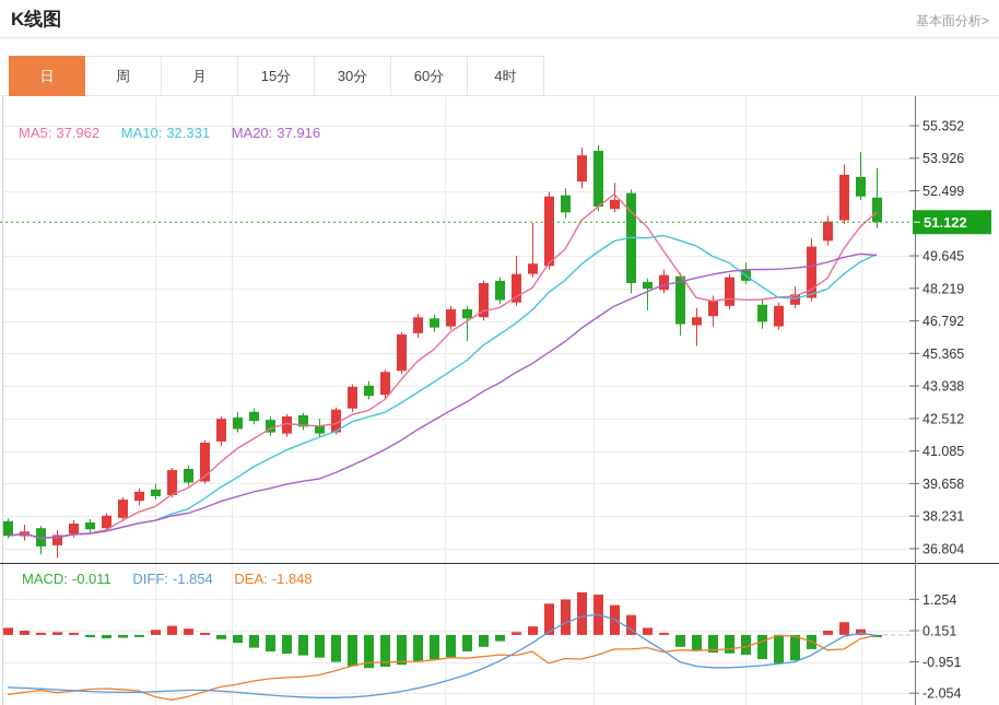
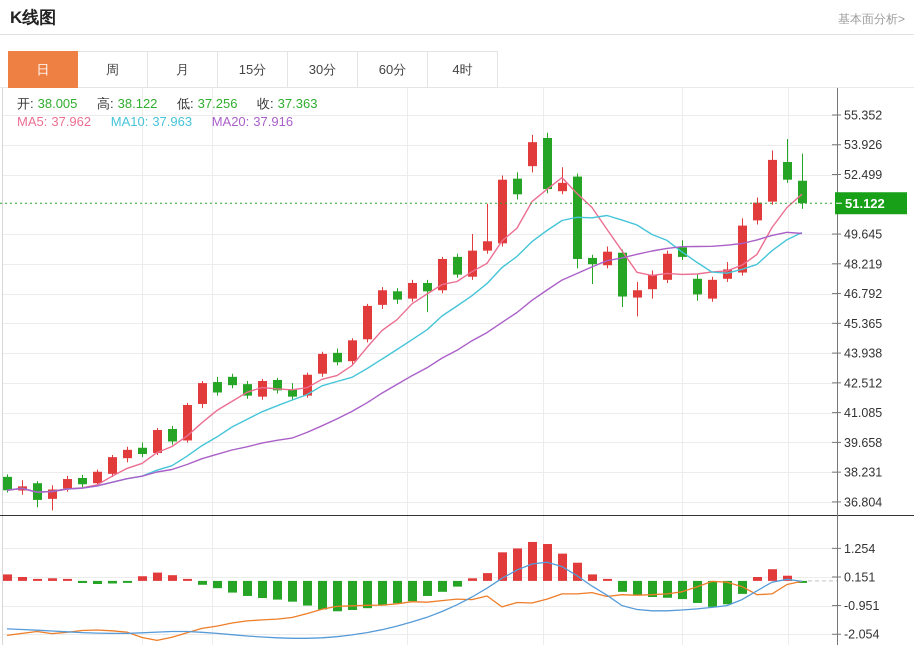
  K线图
  基本面分析>
  日
  周
  月
  15分
  30分
  60分
  4时
  55.352
  53.926
  52.499
  49.645
  48.219
  46.792
  45.365
  43.938
  42.512
  41.085
  39.658
  38.231
  36.804
  1.254
  0.151
  -0.951
  -2.054
  51.122
+ 开: 38.005 高: 38.122 低: 37.256 收: 37.363
- MA5: 37.962 MA10: 32.331 MA20: 37.916
+ MA5: 37.962 MA10: 37.963 MA20: 37.916
- MACD: -0.011 DIFF: -1.854 DEA: -1.848
